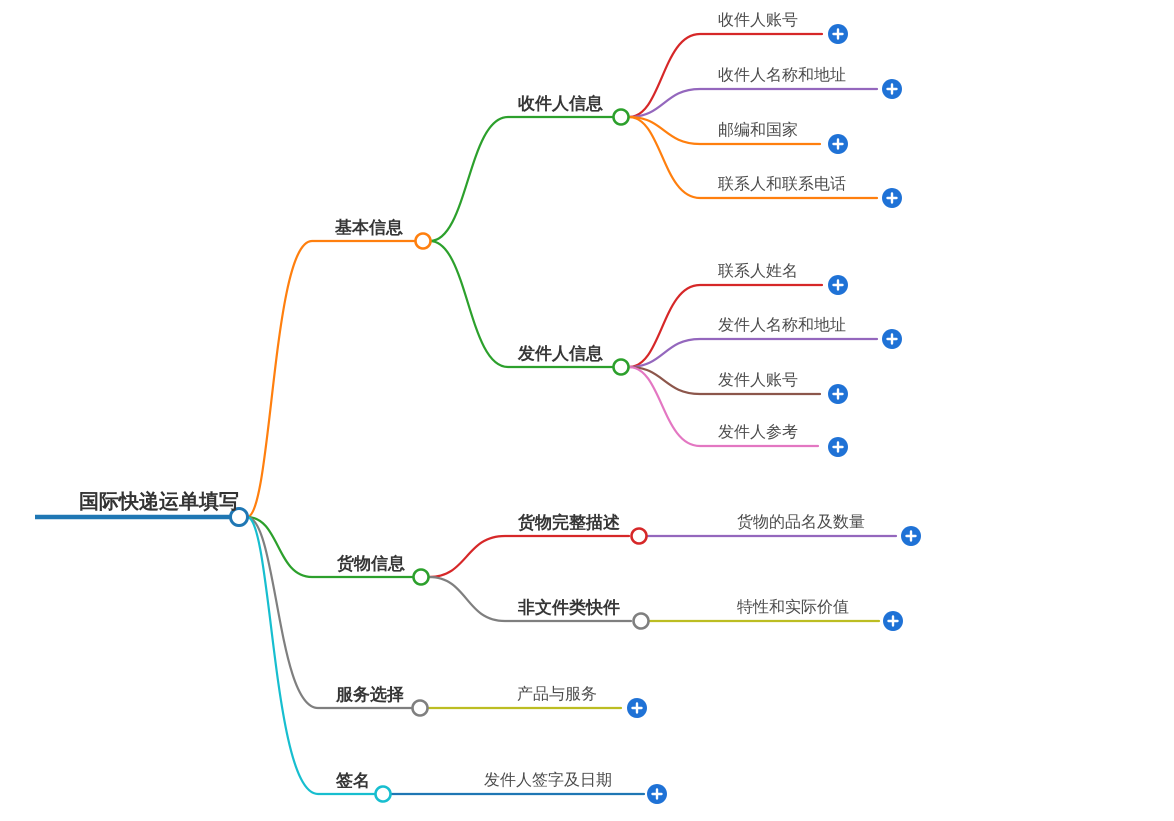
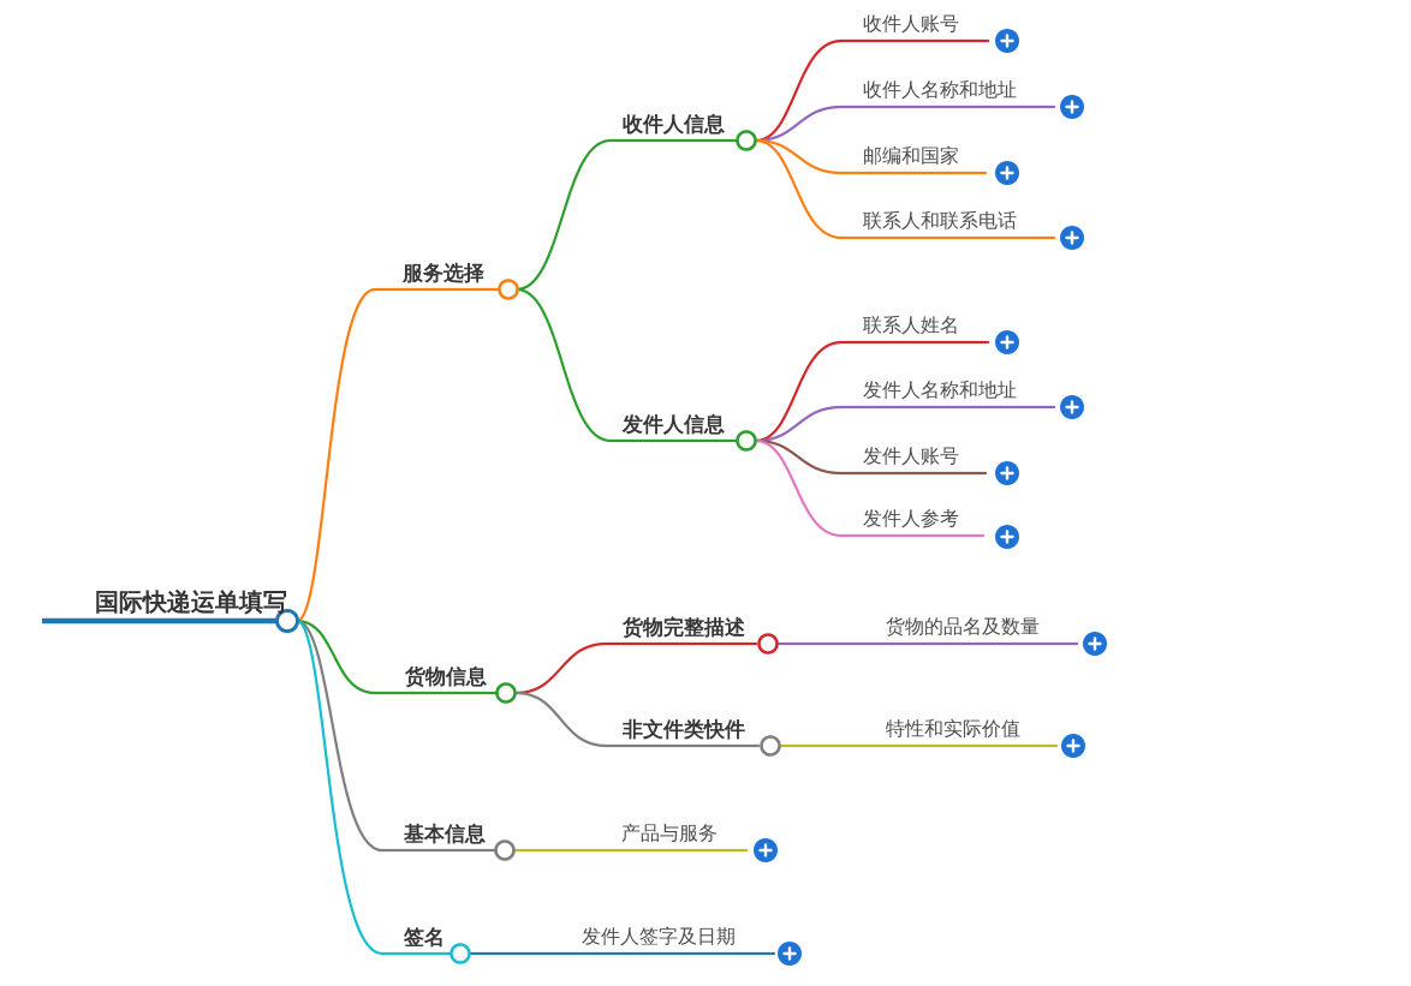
  国际快递运单填写
- 基本信息
+ 服务选择
  收件人信息
  发件人信息
  货物信息
  货物完整描述
  非文件类快件
- 服务选择
+ 基本信息
  签名
  收件人账号
  收件人名称和地址
  邮编和国家
  联系人和联系电话
  联系人姓名
  发件人名称和地址
  发件人账号
  发件人参考
  货物的品名及数量
  特性和实际价值
  产品与服务
  发件人签字及日期
